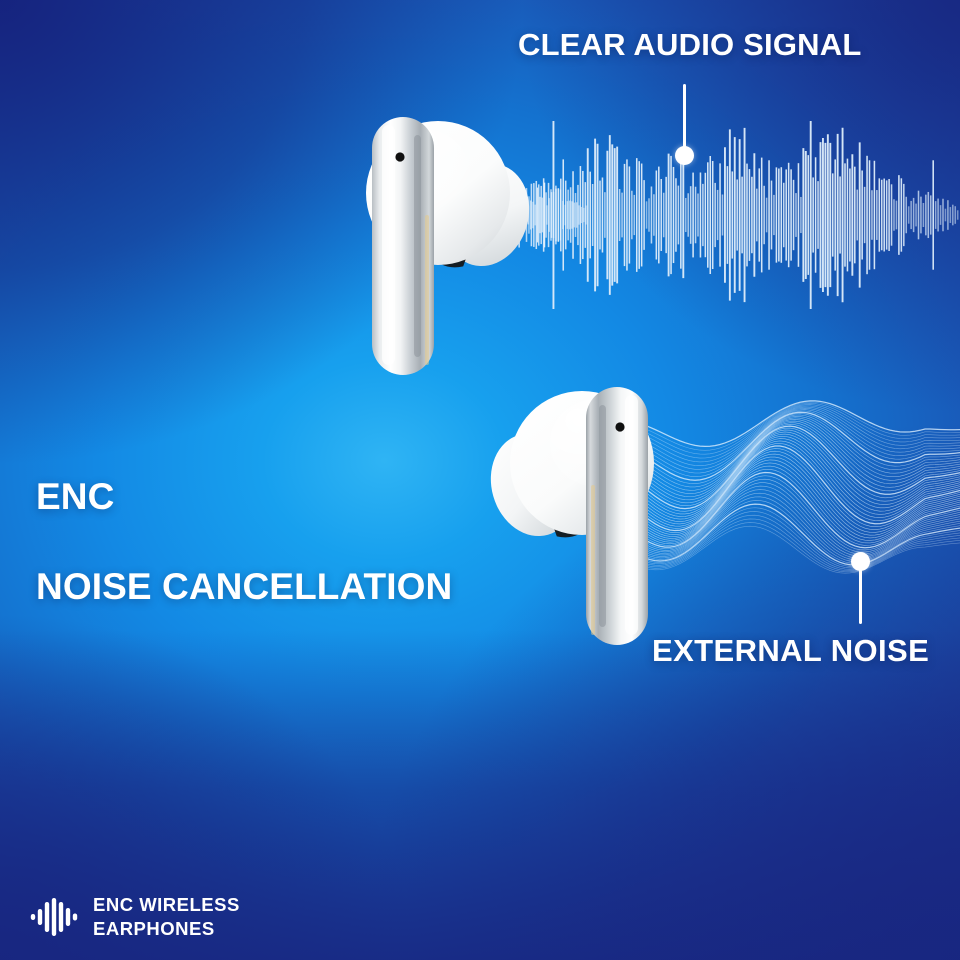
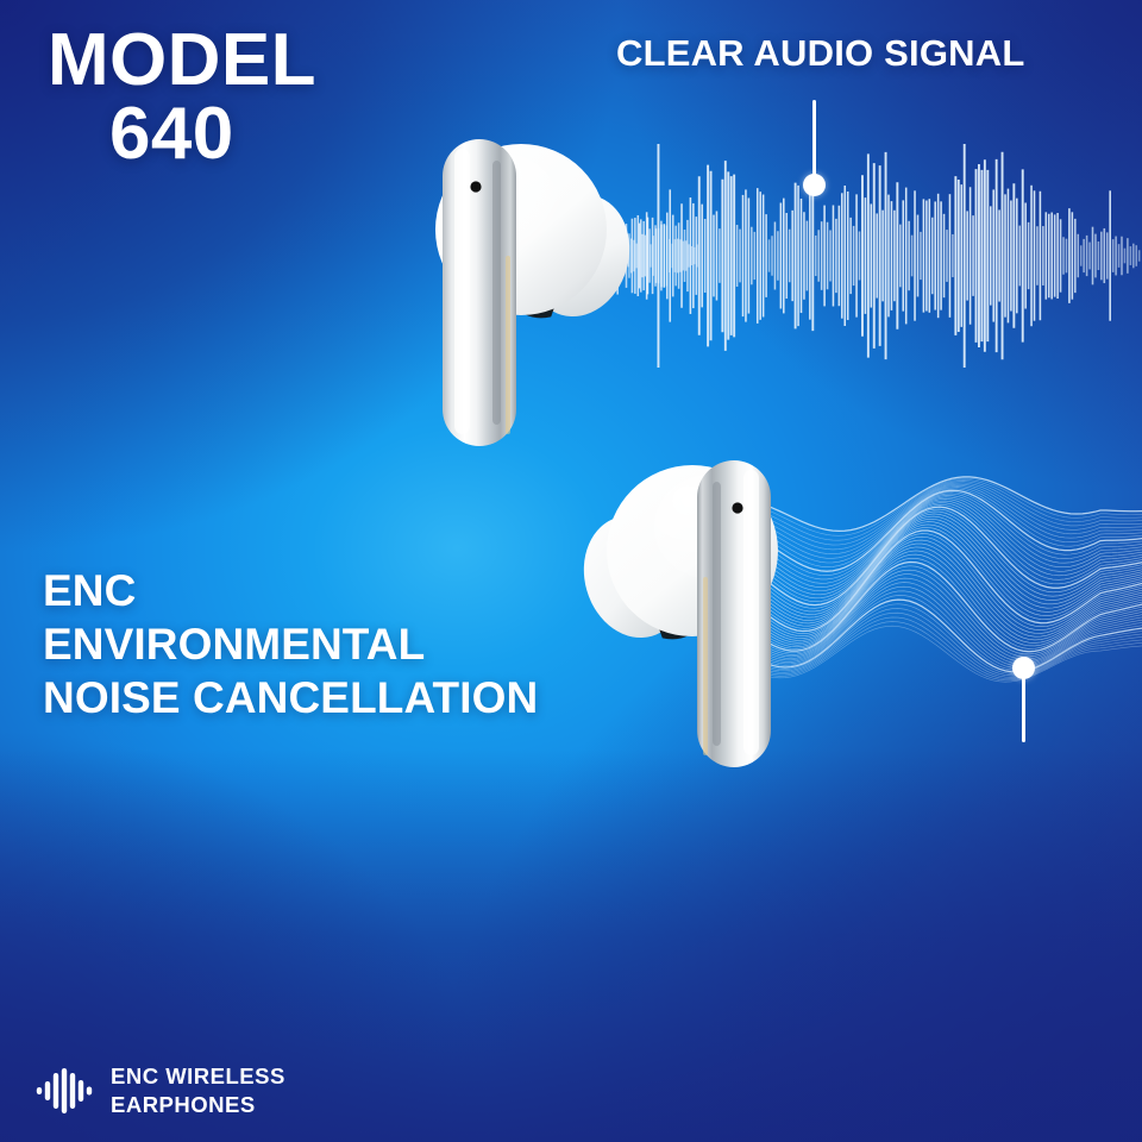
+ MODEL
+ 640
  CLEAR AUDIO SIGNAL
  ENC
+ ENVIRONMENTAL
  NOISE CANCELLATION
- EXTERNAL NOISE
  ENC WIRELESS
  EARPHONES
